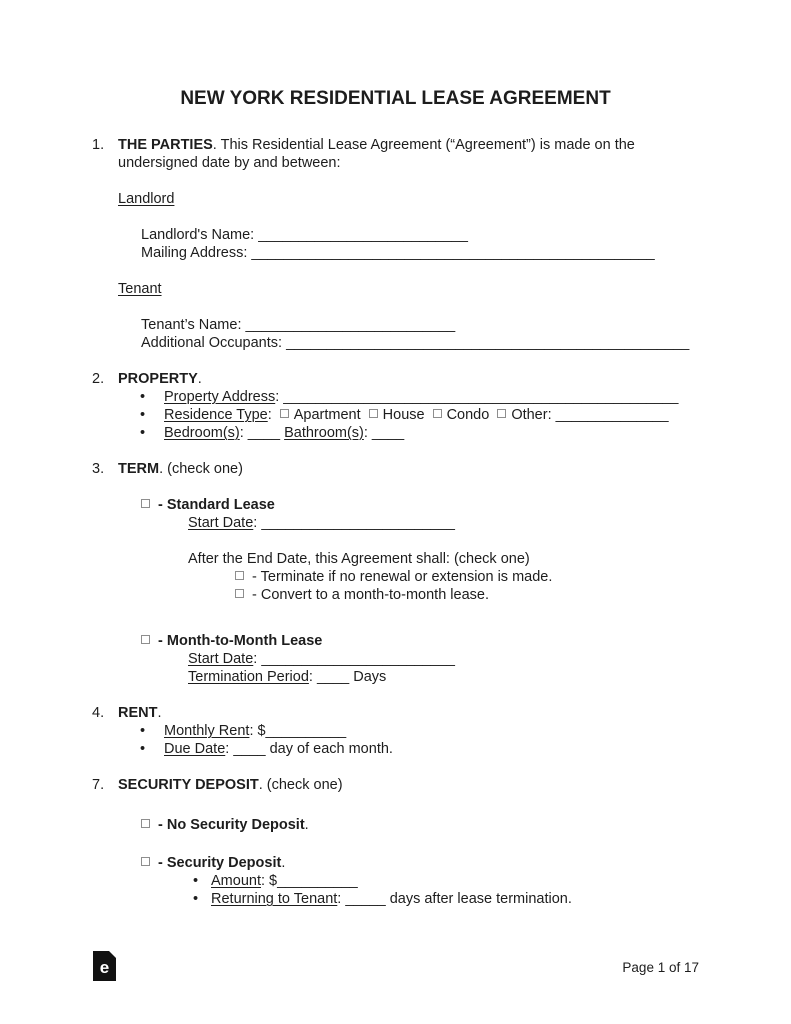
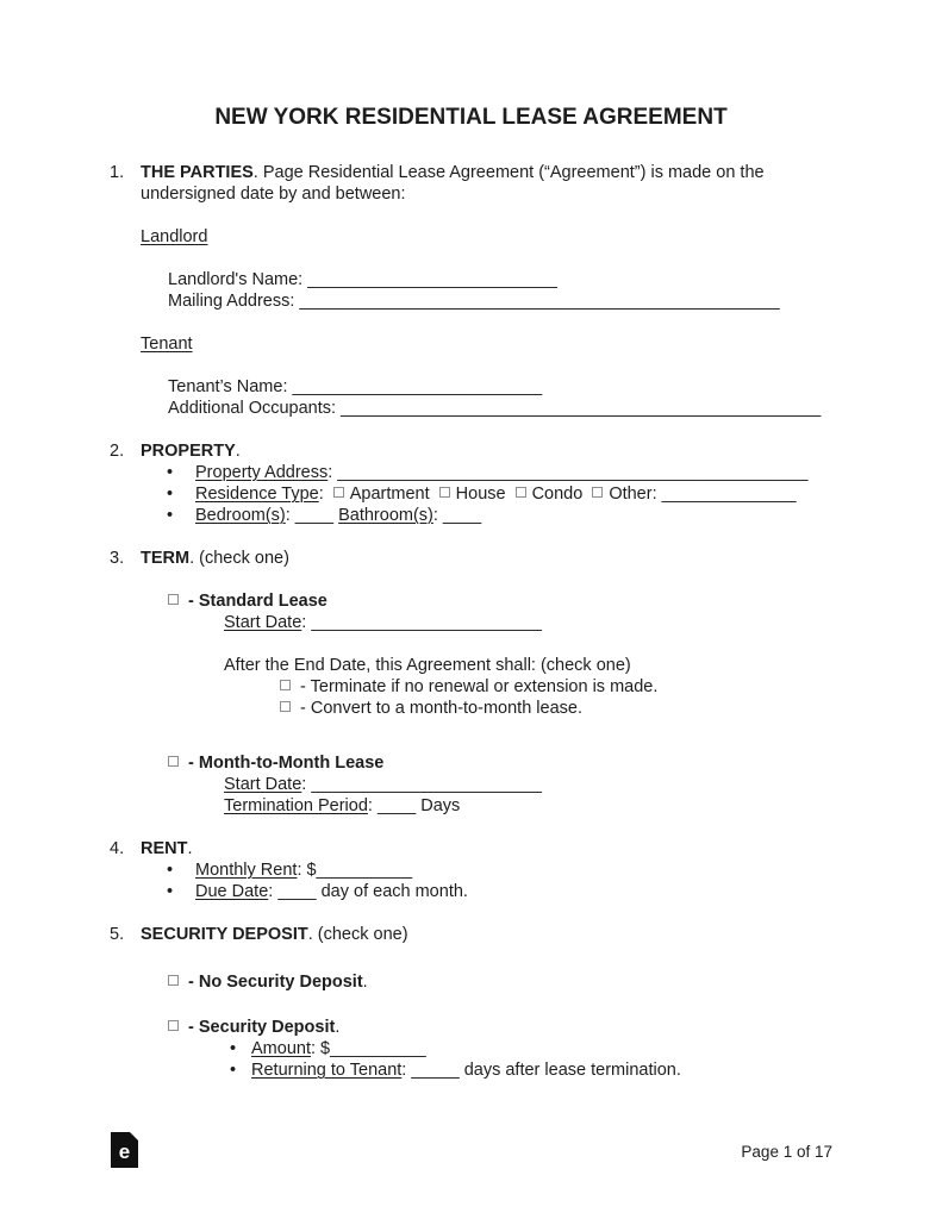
  NEW YORK RESIDENTIAL LEASE AGREEMENT
  1.
- THE PARTIES. This Residential Lease Agreement (“Agreement”) is made on the
+ THE PARTIES. Page Residential Lease Agreement (“Agreement”) is made on the
  undersigned date by and between:
  Landlord
  Landlord's Name: __________________________
  Mailing Address: __________________________________________________
  Tenant
  Tenant’s Name: __________________________
  Additional Occupants: __________________________________________________
  2.
  PROPERTY.
  • Property Address: _________________________________________________
  • Residence Type: Apartment House Condo Other: ______________
  • Bedroom(s): ____ Bathroom(s): ____
  3.
  TERM. (check one)
  - Standard Lease
  Start Date: ________________________
  After the End Date, this Agreement shall: (check one)
  - Terminate if no renewal or extension is made.
  - Convert to a month-to-month lease.
  - Month-to-Month Lease
  Start Date: ________________________
  Termination Period: ____ Days
  4.
  RENT.
  • Monthly Rent: $__________
  • Due Date: ____ day of each month.
- 7.
+ 5.
  SECURITY DEPOSIT. (check one)
  - No Security Deposit.
  - Security Deposit.
  • Amount: $__________
  • Returning to Tenant: _____ days after lease termination.
  e
  Page 1 of 17
